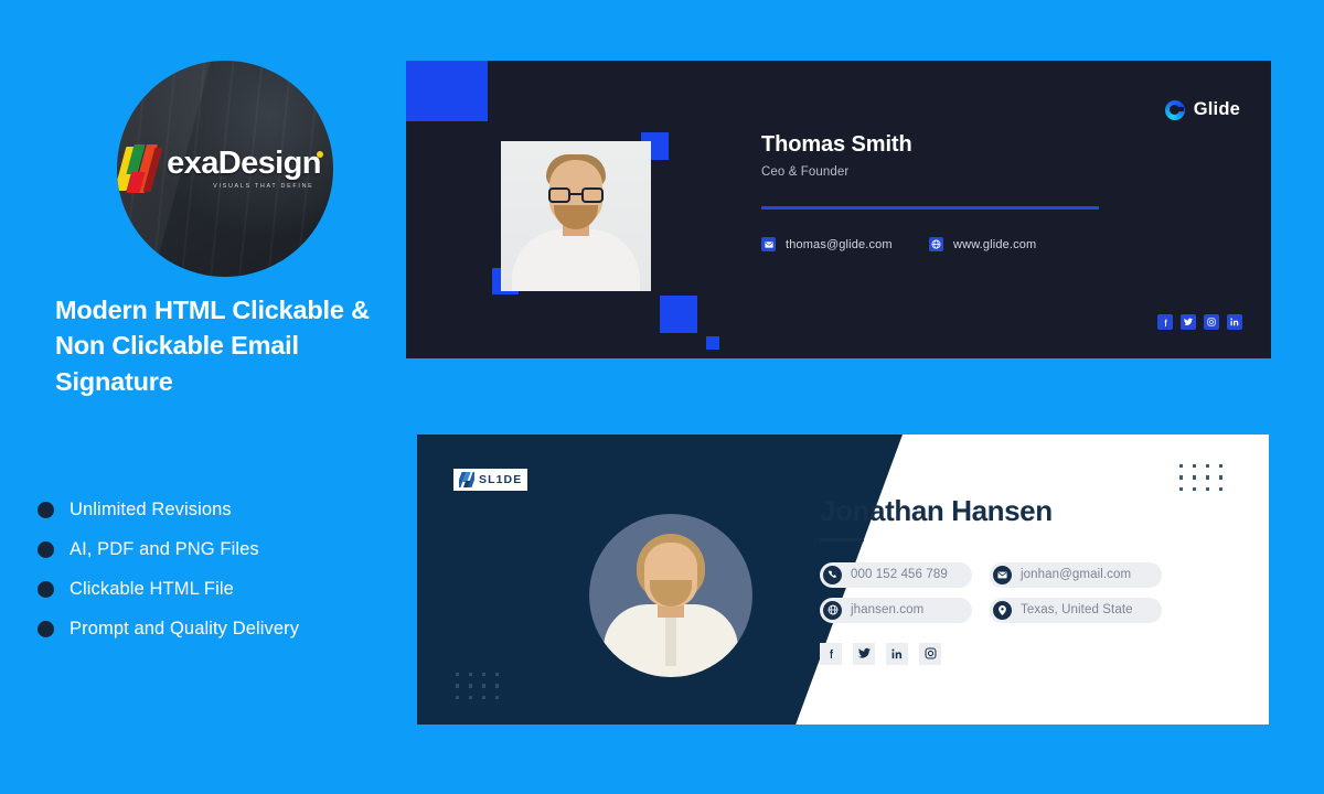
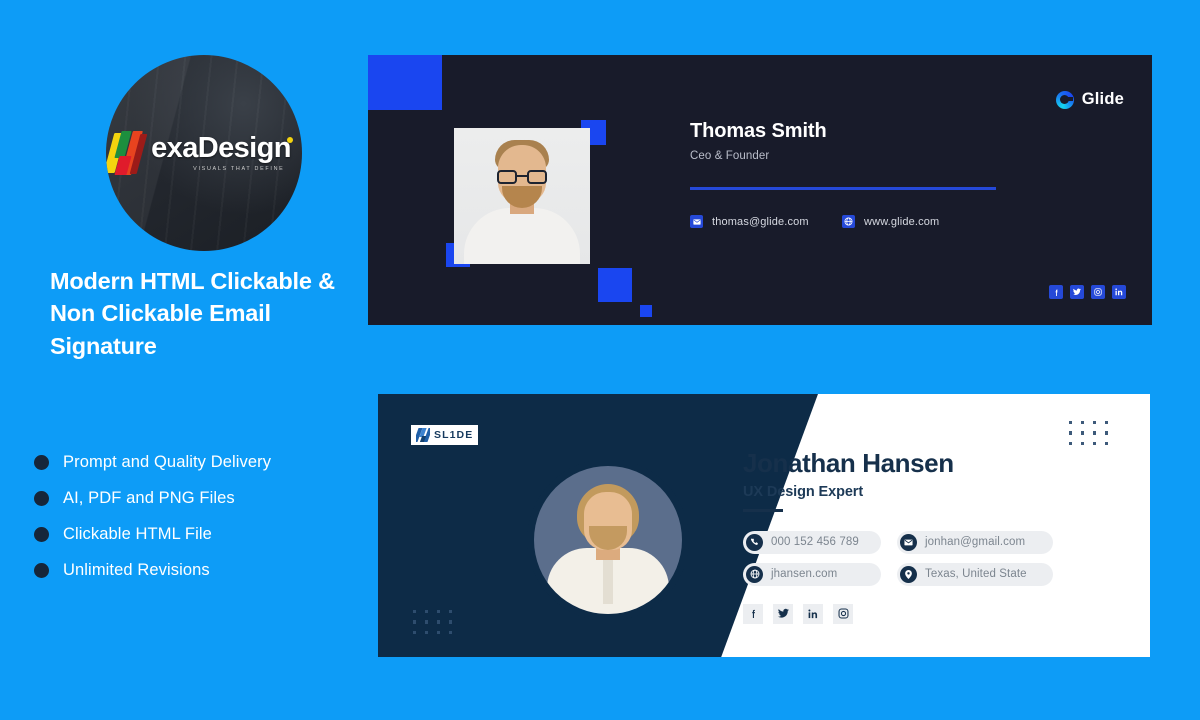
  exaDesign
  Modern HTML Clickable & Non Clickable Email Signature
- Unlimited Revisions
+ Prompt and Quality Delivery
  AI, PDF and PNG Files
  Clickable HTML File
- Prompt and Quality Delivery
+ Unlimited Revisions
  Glide
  Thomas Smith
  Ceo & Founder
  thomas@glide.com
  www.glide.com
  SL1DE
  Jonathan Hansen
+ UX Design Expert
  000 152 456 789
  jonhan@gmail.com
  jhansen.com
  Texas, United State
